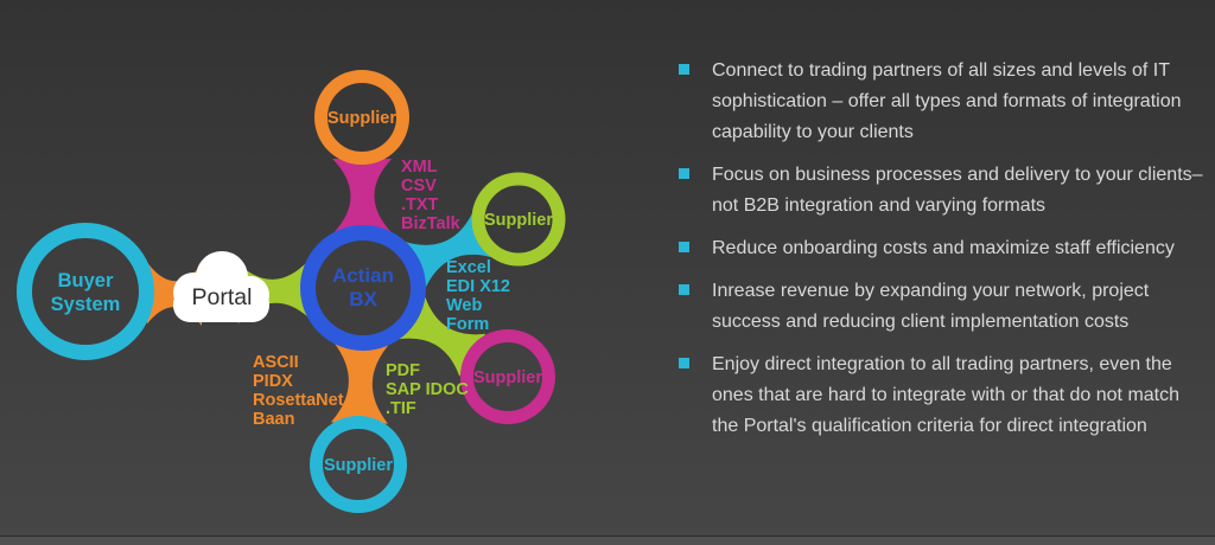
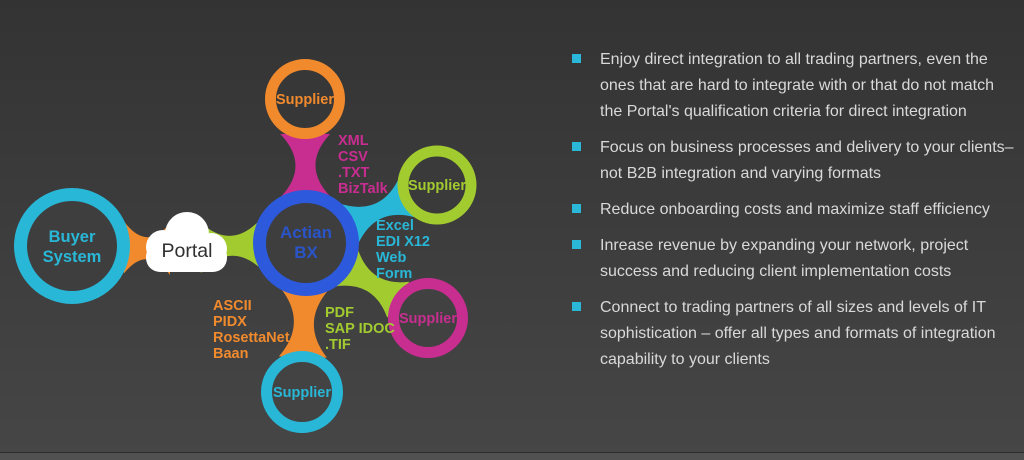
  Buyer
  System
  Actian
  BX
  Supplier
  Supplier
  Supplier
  Supplier
  Portal
  XML
  CSV
  .TXT
  BizTalk
  Excel
  EDI X12
  Web
  Form
  ASCII
  PIDX
  RosettaNet
  Baan
  PDF
  SAP IDOC
  .TIF
- Connect to trading partners of all sizes and levels of IT sophistication – offer all types and formats of integration capability to your clients
+ Enjoy direct integration to all trading partners, even the ones that are hard to integrate with or that do not match the Portal's qualification criteria for direct integration
  Focus on business processes and delivery to your clients– not B2B integration and varying formats
  Reduce onboarding costs and maximize staff efficiency
  Inrease revenue by expanding your network, project success and reducing client implementation costs
- Enjoy direct integration to all trading partners, even the ones that are hard to integrate with or that do not match the Portal's qualification criteria for direct integration
+ Connect to trading partners of all sizes and levels of IT sophistication – offer all types and formats of integration capability to your clients
